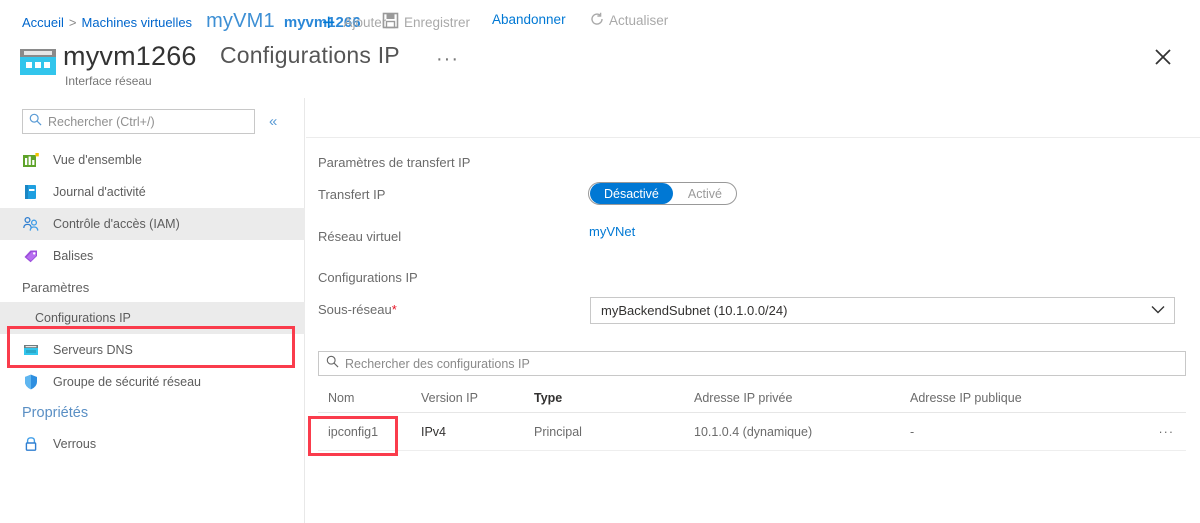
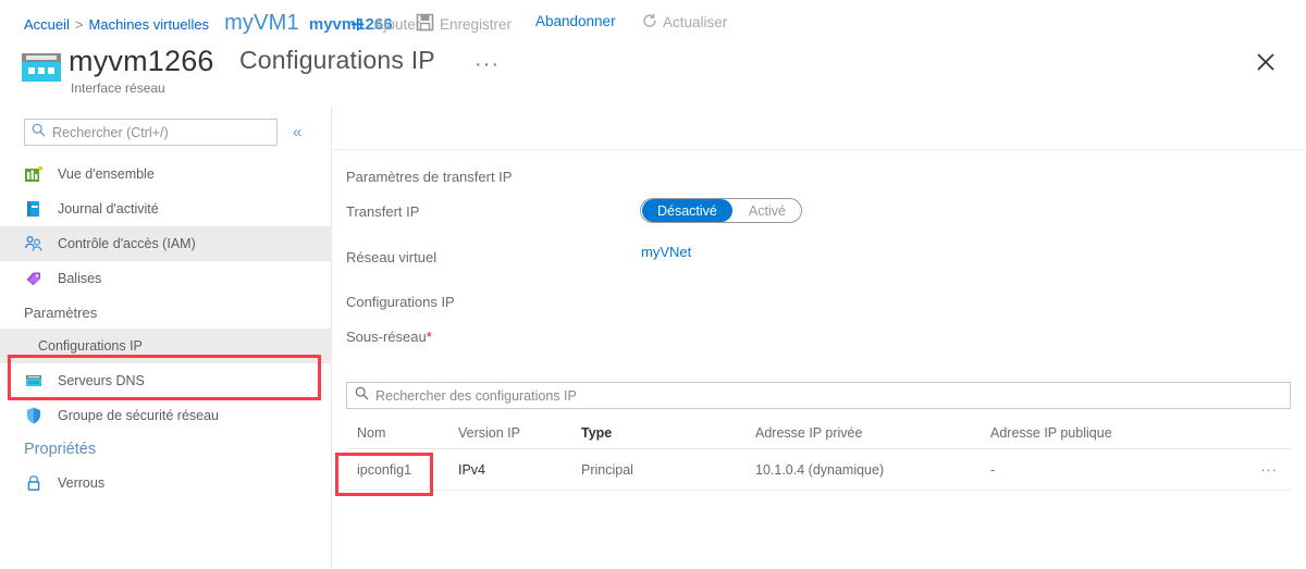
  Accueil
  >
  Machines virtuelles
  myVM1
  myvm1266
  myvm1266
  Interface réseau
  Configurations IP
  ···
  Rechercher (Ctrl+/)
  «
  Vue d'ensemble
  Journal d'activité
  Contrôle d'accès (IAM)
  Balises
  Paramètres
  Configurations IP
  Serveurs DNS
  Groupe de sécurité réseau
  Propriétés
  Verrous
  Paramètres de transfert IP
  Transfert IP
  Désactivé
  Activé
  Réseau virtuel
  myVNet
  Configurations IP
  Sous-réseau*
- myBackendSubnet (10.1.0.0/24)
  Rechercher des configurations IP
  Nom
  Version IP
  Type
  Adresse IP privée
  Adresse IP publique
  ipconfig1
  IPv4
  Principal
  10.1.0.4 (dynamique)
  -
  ···
  +
  Ajoute
  Enregistrer
  Abandonner
  Actualiser
